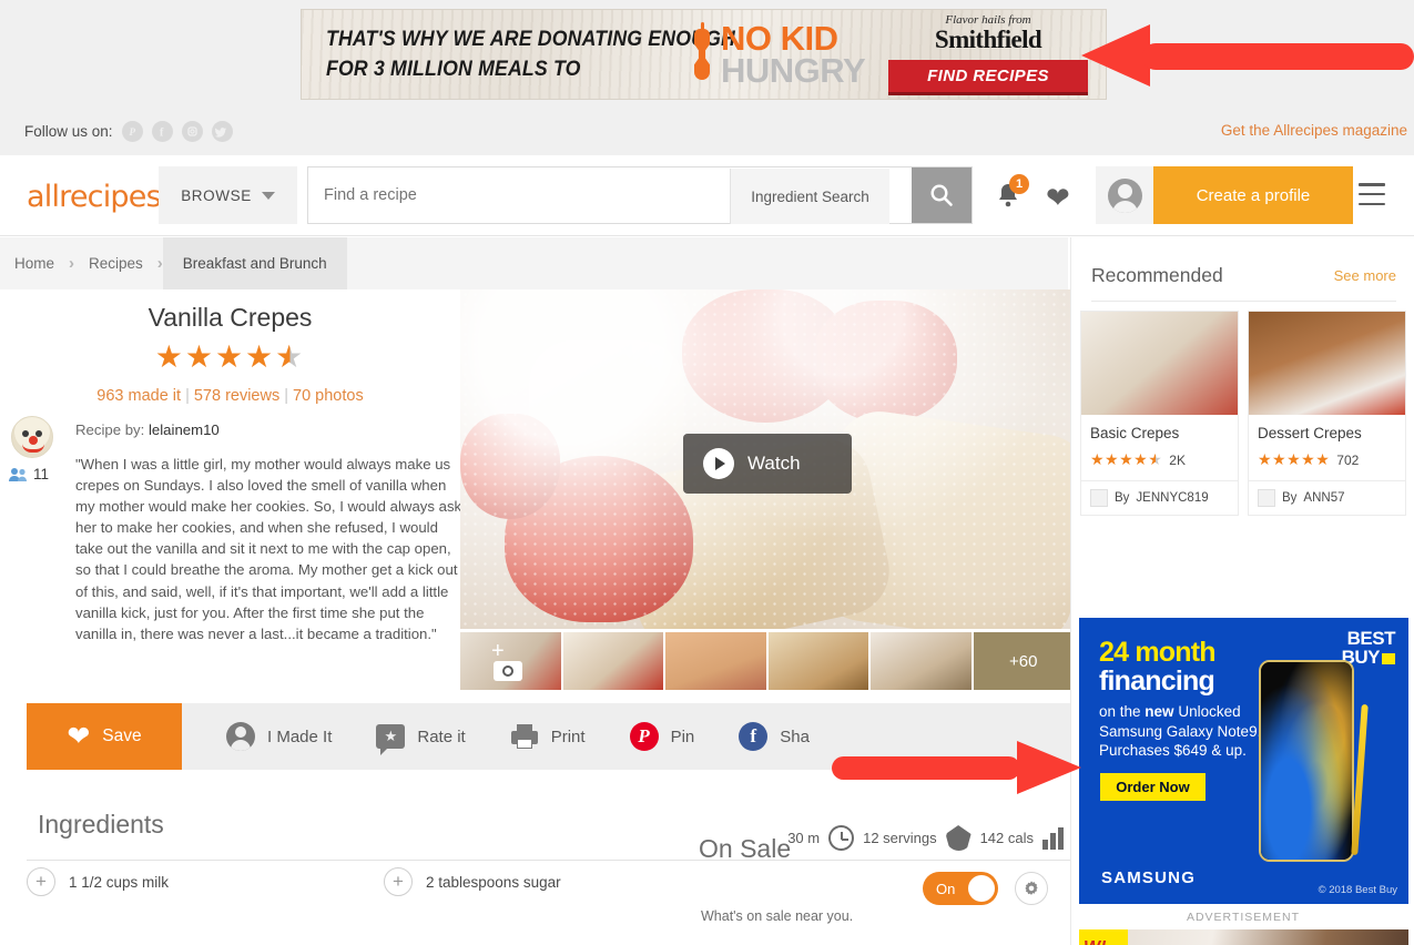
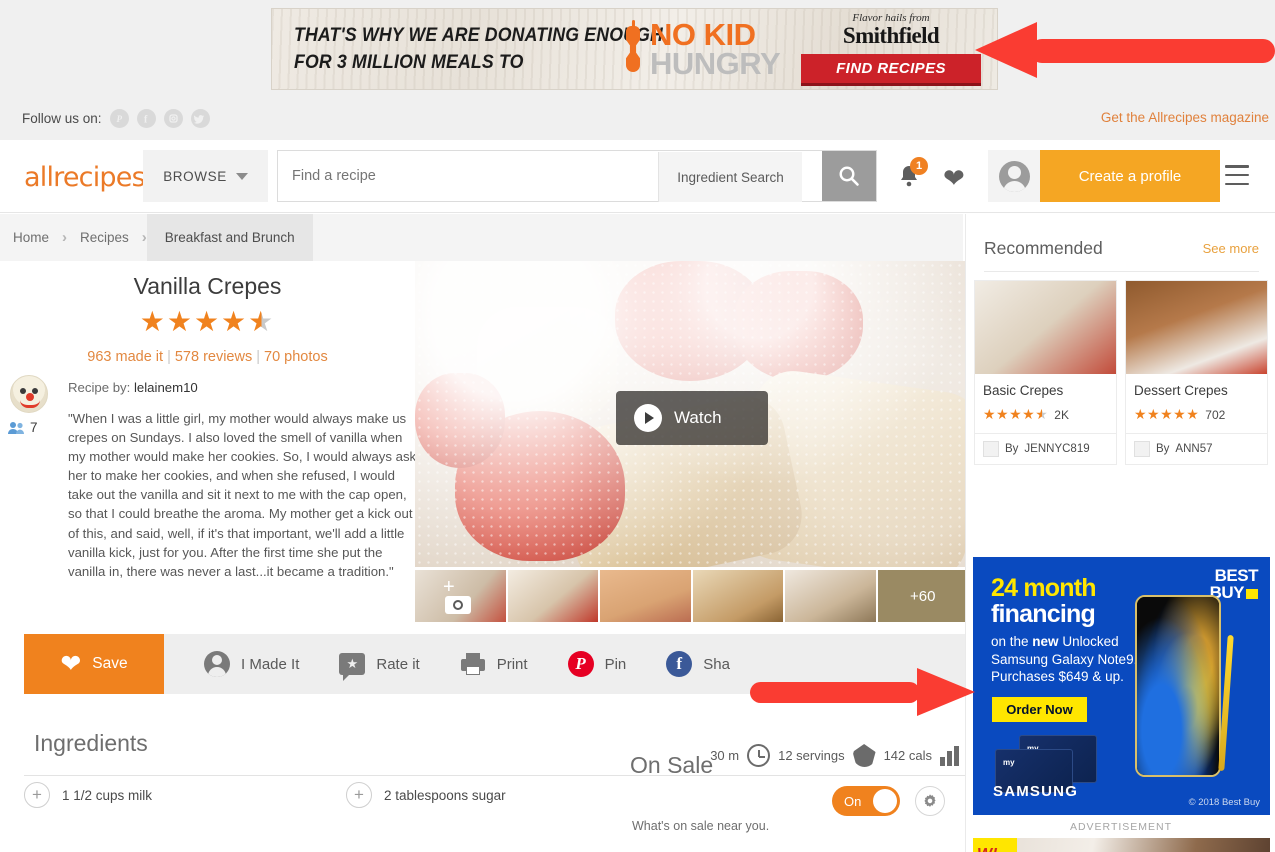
  THAT'S WHY WE ARE DONATING ENO
  FOR 3 MILLION MEALS TO
  NO KID
  HUNGRY
  Flavor hails from
  Smithfield
  FIND RECIPES
  Follow us on:
  Get the Allrecipes magazine
  allrecipes
  BROWSE
  Find a recipe
  Ingredient Search
  1
  ❤
  Create a profile
  Home
  ›
  Recipes
  ›
  Breakfast and Brunch
  Vanilla Crepes
  ★★★★★
  963 made it | 578 reviews | 70 photos
- 11
+ 7
  Recipe by: lelainem10
  "When I was a little girl, my mother would always make us crepes on Sundays. I also loved the smell of vanilla when my mother would make her cookies. So, I would always ask her to make her cookies, and when she refused, I would take out the vanilla and sit it next to me with the cap open, so that I could breathe the aroma. My mother get a kick out of this, and said, well, if it's that important, we'll add a little vanilla kick, just for you. After the first time she put the vanilla in, there was never a last...it became a tradition."
  Watch
  +
  +60
  ❤
  Save
  I Made It
  ★
  Rate it
  Print
  P
  Pin
  f
  Sha
  Ingredients
  30 m
  12 servings
  142 cals
  +
  1 1/2 cups milk
  +
  2 tablespoons sugar
  On Sale
  What's on sale near you.
  On
  Recommended
  See more
  Basic Crepes
  ★★★★★
  2K
  By
  JENNYC819
  Dessert Crepes
  ★★★★★
  702
  By
  ANN57
  BEST
  BUY
  24 month
  financing
  on the new Unlocked Samsung Galaxy Note9 Purchases $649 & up.
  Order Now
+ my
  SAMSUNG
  © 2018 Best Buy
  ADVERTISEMENT
